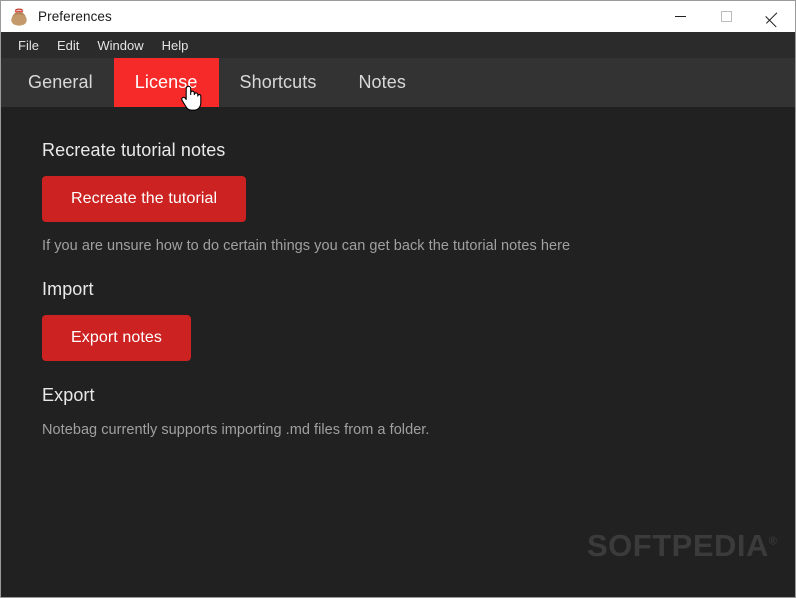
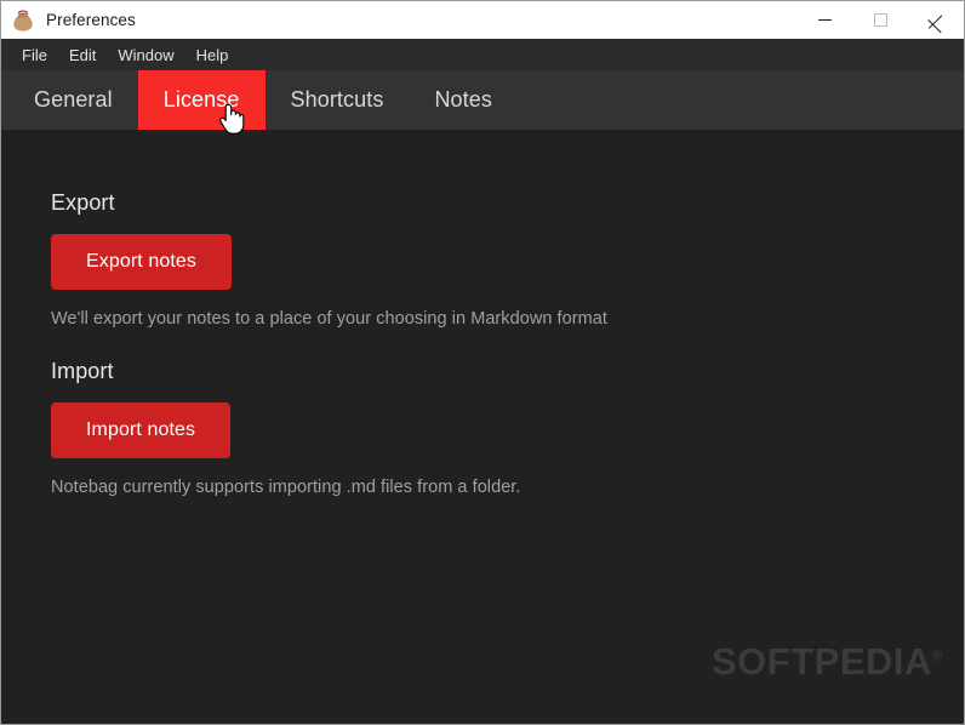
  Preferences
  File
  Edit
  Window
  Help
  General
  License
  Shortcuts
  Notes
- Recreate tutorial notes
- Recreate the tutorial
- If you are unsure how to do certain things you can get back the tutorial notes here
- Import
+ Export
  Export notes
+ We'll export your notes to a place of your choosing in Markdown format
- Export
+ Import
+ Import notes
  Notebag currently supports importing .md files from a folder.
  SOFTPEDIA
